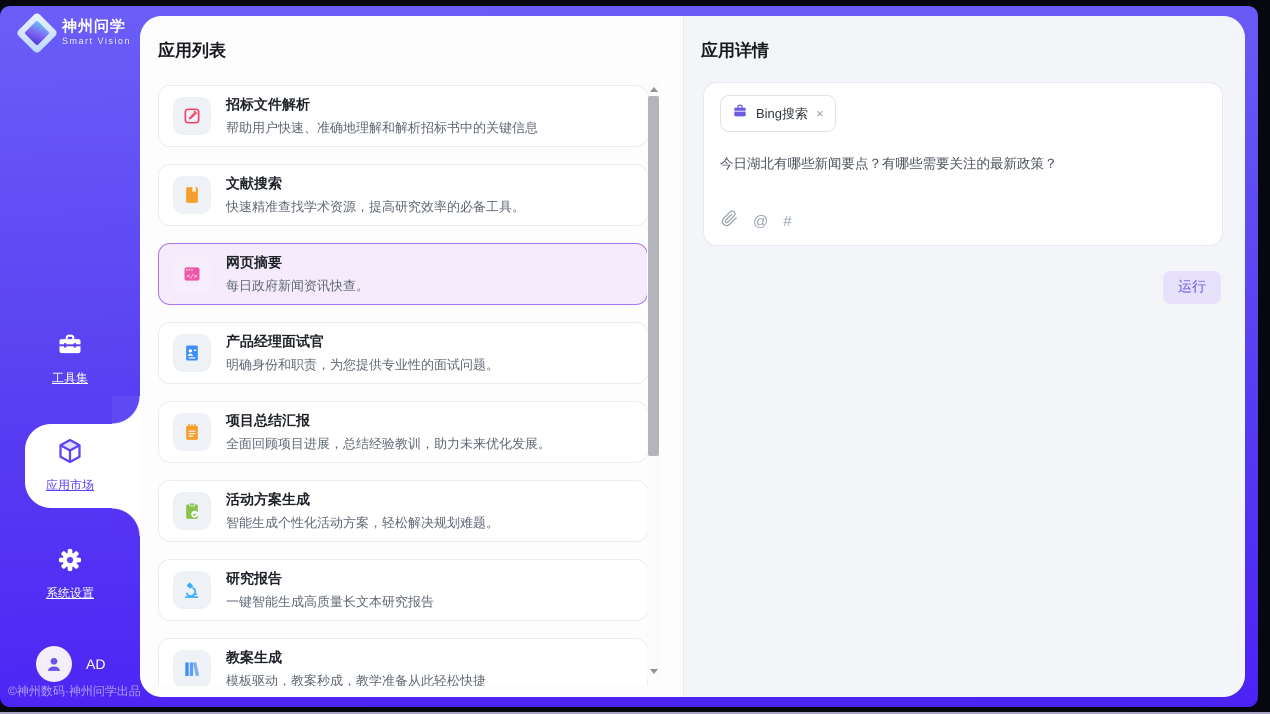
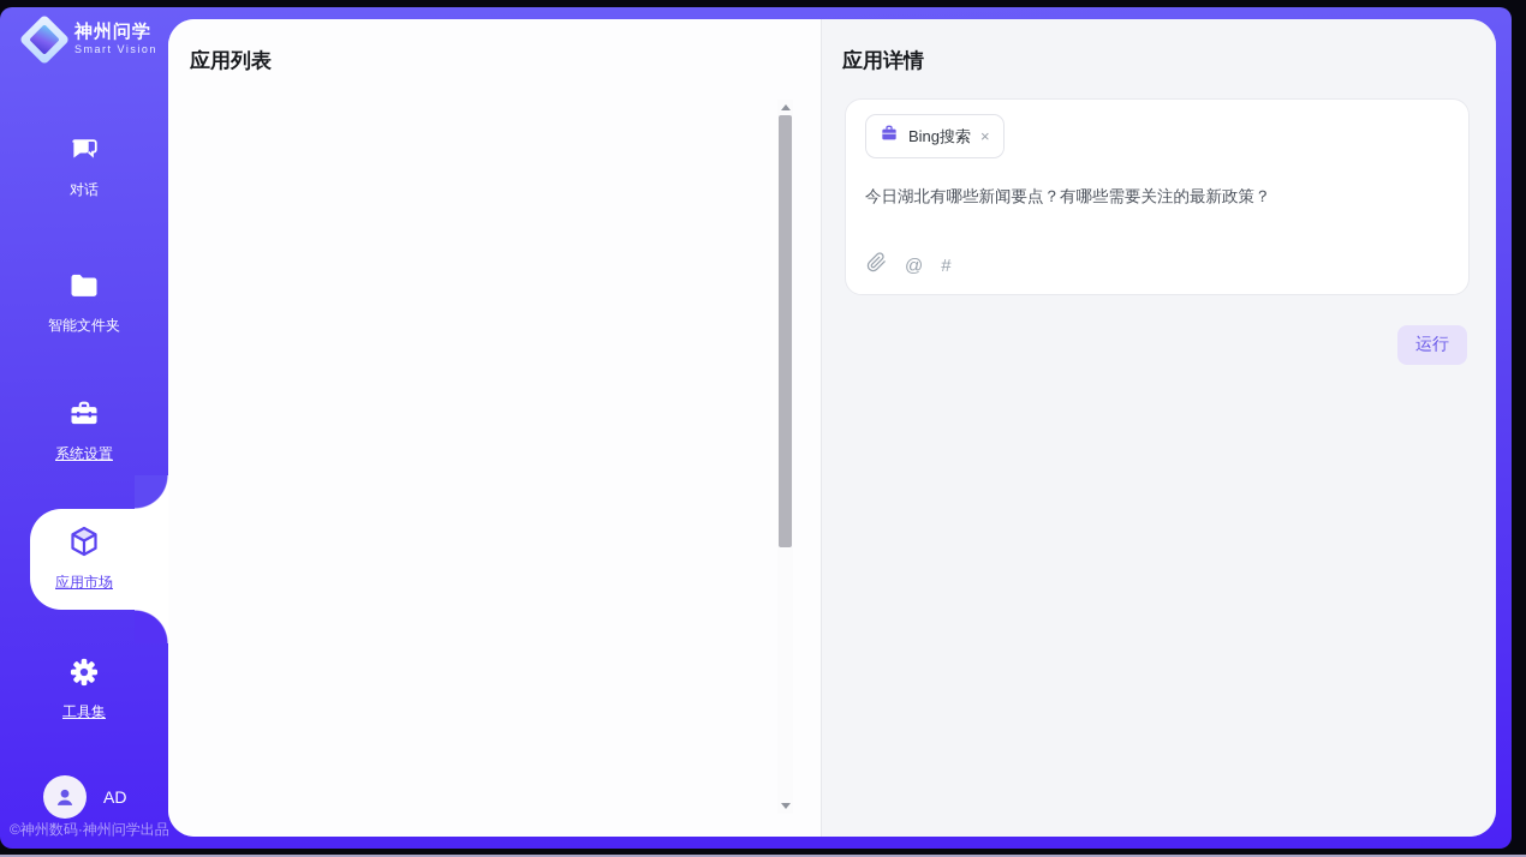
  神州问学
  Smart Vision
+ 对话
+ 智能文件夹
- 工具集
+ 系统设置
  应用市场
- 系统设置
+ 工具集
  AD
  ©神州数码·神州问学出品
  应用列表
- 招标文件解析
- 帮助用户快速、准确地理解和解析招标书中的关键信息
- 文献搜索
- 快速精准查找学术资源，提高研究效率的必备工具。
- 网页摘要
- 每日政府新闻资讯快查。
- 产品经理面试官
- 明确身份和职责，为您提供专业性的面试问题。
- 项目总结汇报
- 全面回顾项目进展，总结经验教训，助力未来优化发展。
- 活动方案生成
- 智能生成个性化活动方案，轻松解决规划难题。
- 研究报告
- 一键智能生成高质量长文本研究报告
- 教案生成
- 模板驱动，教案秒成，教学准备从此轻松快捷
  应用详情
  Bing搜索
  ×
  今日湖北有哪些新闻要点？有哪些需要关注的最新政策？
  @
  #
  运行
